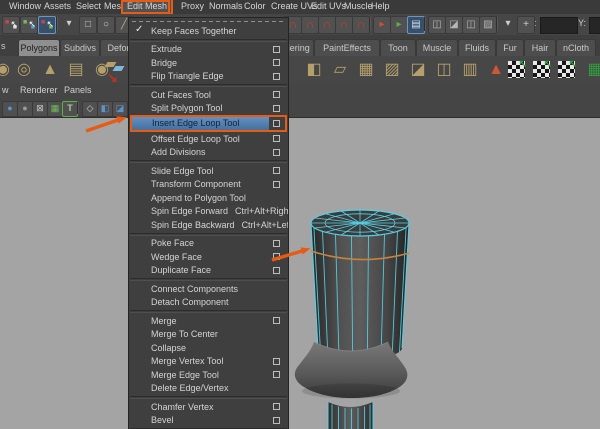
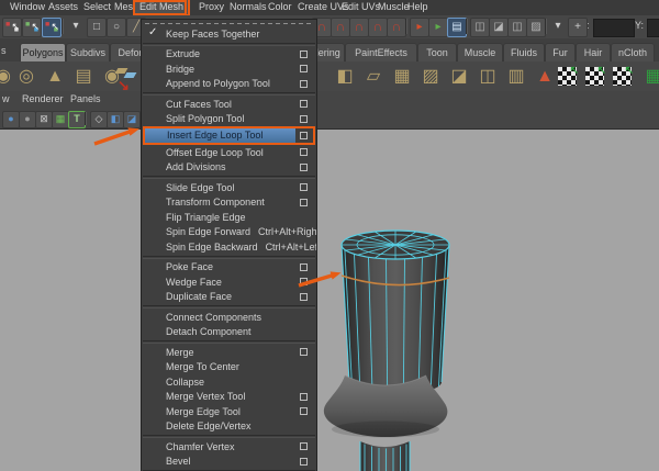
  Window
  Assets
  Select
  Mes
  Edit Mesh
  Proxy
  Normals
  Color
  Create UVs
  Edit UVs
  Muscle
  Help
  Y:
  ↖
  ↖
  ↖
  ▾
  □
  ○
  ╱
  ∩
  ∩
  ∩
  ∩
  ∩
  ▸
  ▸
  ▤
  ◫
  ◪
  ◫
  ▨
  ▾
  +
  s
  Polygons
  Subdivs
  PaintEffects
  Toon
  Muscle
  Fluids
  Fur
  Hair
  nCloth
  ◉
  ◎
  ▲
  ▤
  ◉
  ↘
  ◧
  ▱
  ▦
  ▨
  ◪
  ◫
  ▥
  ▲
  ▦
  w
  Renderer
  Panels
  ●
  ●
  ⊠
  ▦
  T
  ◇
  ◧
  ◪
  ✓
  Keep Faces Together
  Extrude
  Bridge
- Flip Triangle Edge
+ Append to Polygon Tool
  Cut Faces Tool
  Split Polygon Tool
  Insert Edge Loop Tool
  Offset Edge Loop Tool
  Add Divisions
  Slide Edge Tool
  Transform Component
- Append to Polygon Tool
+ Flip Triangle Edge
  Spin Edge Forward
  Ctrl+Alt+Righ
  Spin Edge Backward
  Ctrl+Alt+Lef
  Poke Face
  Wedge Face
  Duplicate Face
  Connect Components
  Detach Component
  Merge
  Merge To Center
  Collapse
  Merge Vertex Tool
  Merge Edge Tool
  Delete Edge/Vertex
  Chamfer Vertex
  Bevel
